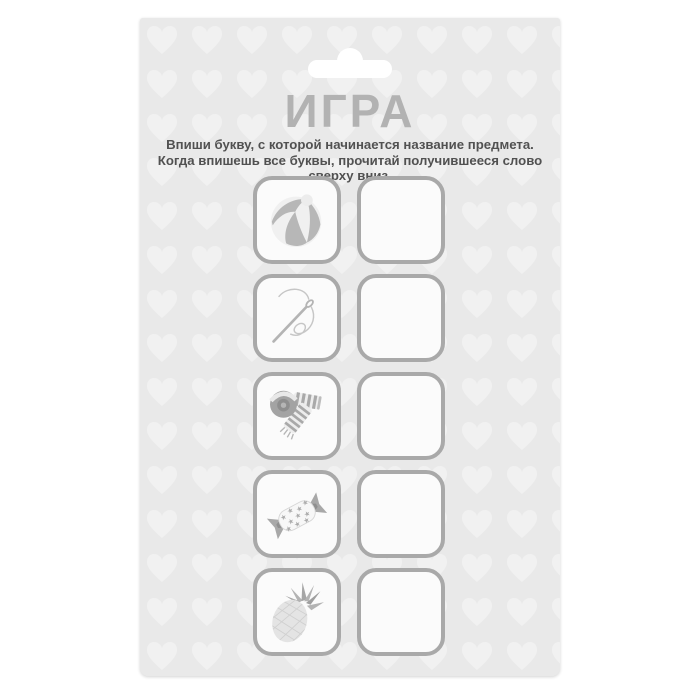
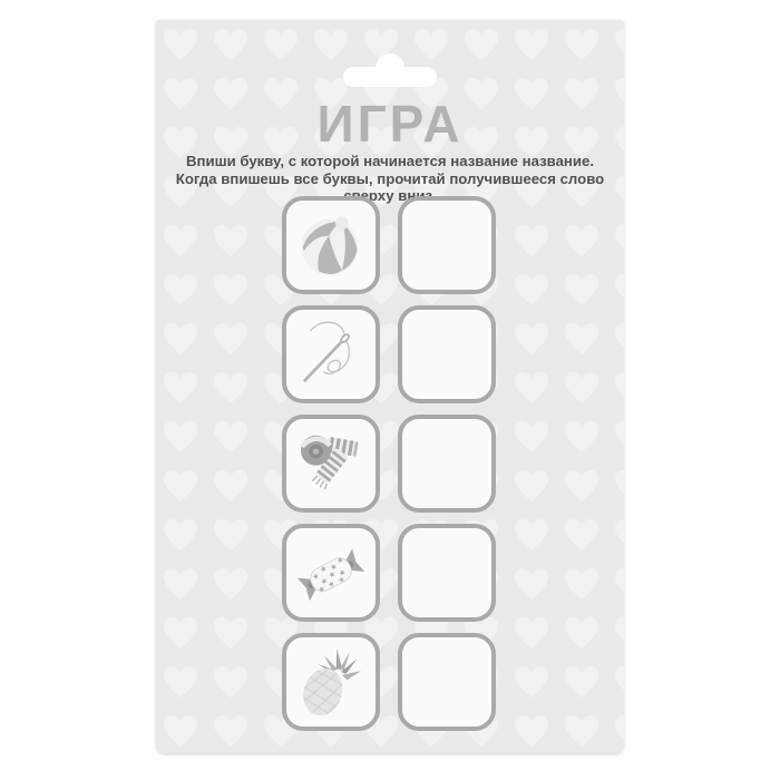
  ИГРА
- Впиши букву, с которой начинается название предмета.
+ Впиши букву, с которой начинается название название.
  Когда впишешь все буквы, прочитай получившееся слово ерху вн
